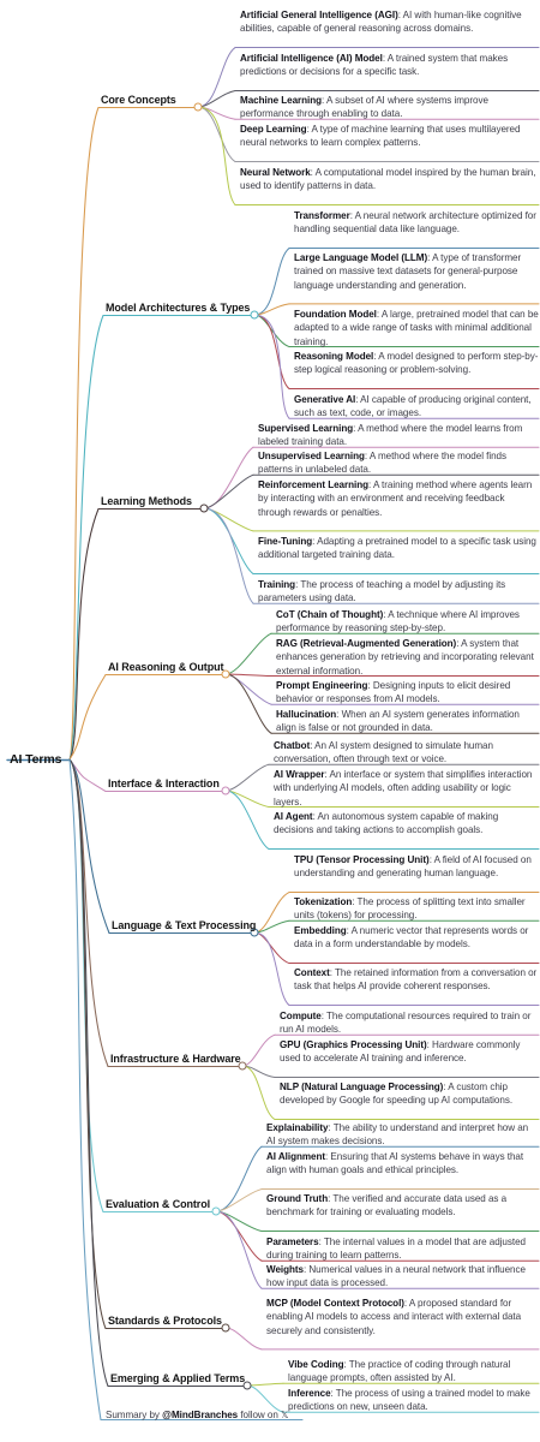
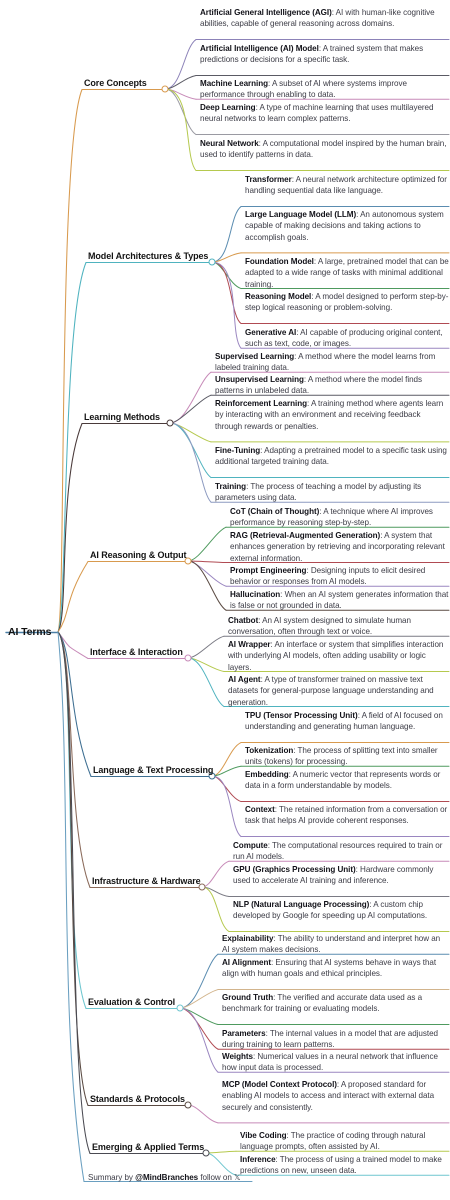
  AI Terms
  Core Concepts
  Artificial General Intelligence (AGI): AI with human-like cognitive abilities, capable of general reasoning across domains.
  Artificial Intelligence (AI) Model: A trained system that makes predictions or decisions for a specific task.
  Machine Learning: A subset of AI where systems improve performance through enabling to data.
  Deep Learning: A type of machine learning that uses multilayered neural networks to learn complex patterns.
  Neural Network: A computational model inspired by the human brain, used to identify patterns in data.
  Model Architectures & Types
  Transformer: A neural network architecture optimized for handling sequential data like language.
- Large Language Model (LLM): A type of transformer trained on massive text datasets for general-purpose language understanding and generation.
+ Large Language Model (LLM): An autonomous system capable of making decisions and taking actions to accomplish goals.
  Foundation Model: A large, pretrained model that can be adapted to a wide range of tasks with minimal additional training.
  Reasoning Model: A model designed to perform step-by-step logical reasoning or problem-solving.
  Generative AI: AI capable of producing original content, such as text, code, or images.
  Learning Methods
  Supervised Learning: A method where the model learns from labeled training data.
  Unsupervised Learning: A method where the model finds patterns in unlabeled data.
  Reinforcement Learning: A training method where agents learn by interacting with an environment and receiving feedback through rewards or penalties.
  Fine-Tuning: Adapting a pretrained model to a specific task using additional targeted training data.
  Training: The process of teaching a model by adjusting its parameters using data.
  AI Reasoning & Output
  CoT (Chain of Thought): A technique where AI improves performance by reasoning step-by-step.
  RAG (Retrieval-Augmented Generation): A system that enhances generation by retrieving and incorporating relevant external information.
  Prompt Engineering: Designing inputs to elicit desired behavior or responses from AI models.
- Hallucination: When an AI system generates information align is false or not grounded in data.
+ Hallucination: When an AI system generates information that is false or not grounded in data.
  Interface & Interaction
  Chatbot: An AI system designed to simulate human conversation, often through text or voice.
  AI Wrapper: An interface or system that simplifies interaction with underlying AI models, often adding usability or logic layers.
- AI Agent: An autonomous system capable of making decisions and taking actions to accomplish goals.
+ AI Agent: A type of transformer trained on massive text datasets for general-purpose language understanding and generation.
  Language & Text Processing
  TPU (Tensor Processing Unit): A field of AI focused on understanding and generating human language.
  Tokenization: The process of splitting text into smaller units (tokens) for processing.
  Embedding: A numeric vector that represents words or data in a form understandable by models.
  Context: The retained information from a conversation or task that helps AI provide coherent responses.
  Infrastructure & Hardware
  Compute: The computational resources required to train or run AI models.
  GPU (Graphics Processing Unit): Hardware commonly used to accelerate AI training and inference.
  NLP (Natural Language Processing): A custom chip developed by Google for speeding up AI computations.
  Evaluation & Control
  Explainability: The ability to understand and interpret how an AI system makes decisions.
  AI Alignment: Ensuring that AI systems behave in ways that align with human goals and ethical principles.
  Ground Truth: The verified and accurate data used as a benchmark for training or evaluating models.
  Parameters: The internal values in a model that are adjusted during training to learn patterns.
  Weights: Numerical values in a neural network that influence how input data is processed.
  Standards & Protocols
  MCP (Model Context Protocol): A proposed standard for enabling AI models to access and interact with external data securely and consistently.
  Emerging & Applied Terms
  Vibe Coding: The practice of coding through natural language prompts, often assisted by AI.
  Inference: The process of using a trained model to make predictions on new, unseen data.
  Summary by @MindBranches follow on 𝕏
